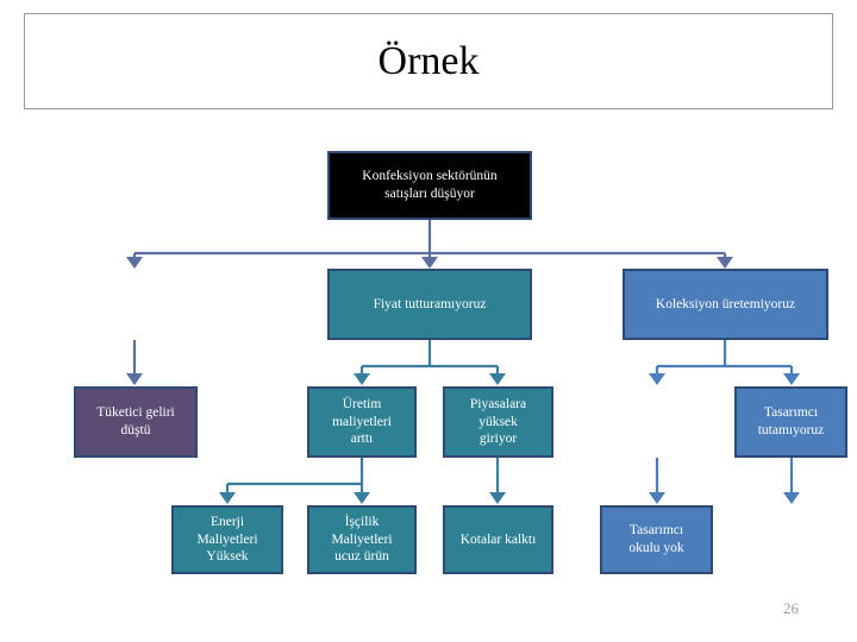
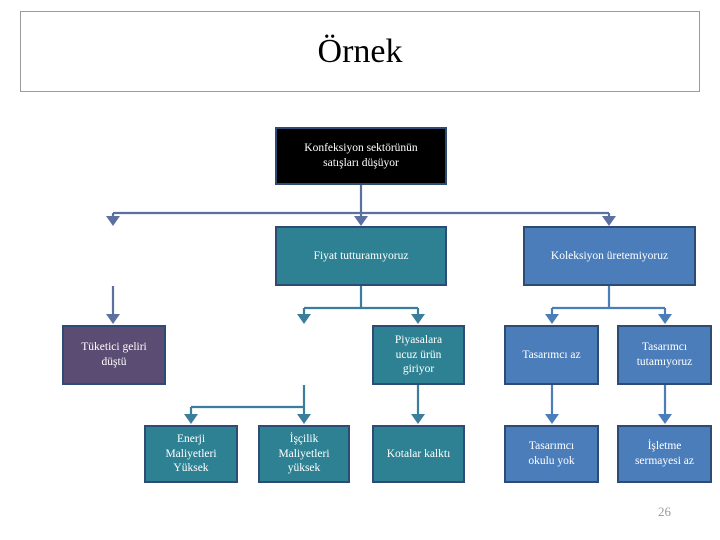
  Örnek
  Konfeksiyon sektörünün
  satışları düşüyor
  Fiyat tutturamıyoruz
  Koleksiyon üretemiyoruz
  Tüketici geliri
  düştü
- Üretim
- maliyetleri
- arttı
  Piyasalara
- yüksek
+ ucuz ürün
  giriyor
+ Tasarımcı az
  Tasarımcı
  tutamıyoruz
  Enerji
  Maliyetleri
  Yüksek
  İşçilik
  Maliyetleri
- ucuz ürün
+ yüksek
  Kotalar kalktı
  Tasarımcı
  okulu yok
+ İşletme
+ sermayesi az
  26
